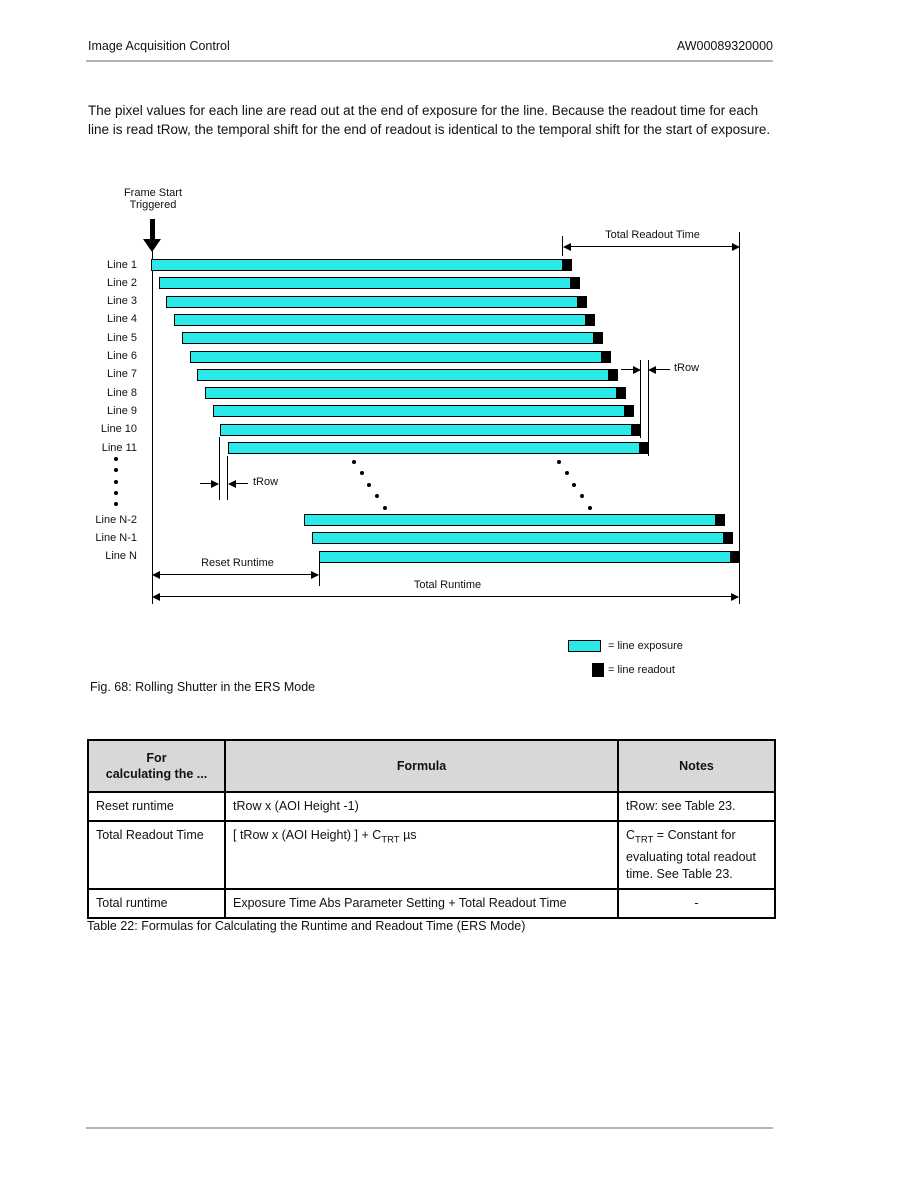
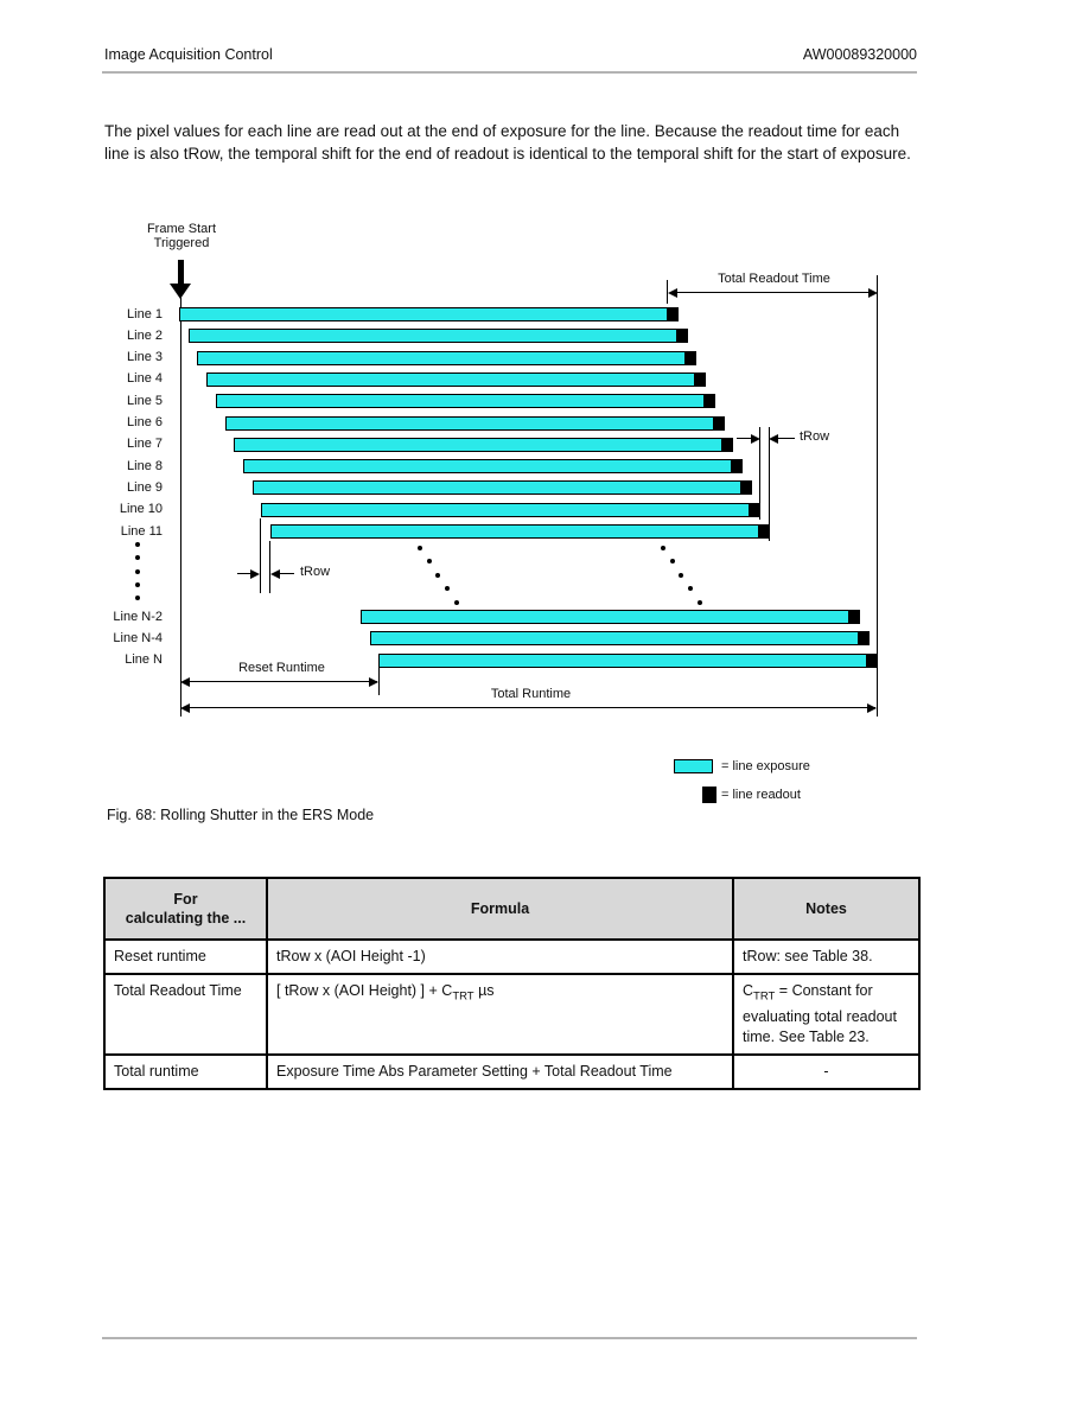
  Image Acquisition Control
  AW00089320000
- The pixel values for each line are read out at the end of exposure for the line. Because the readout time for each line is read tRow, the temporal shift for the end of readout is identical to the temporal shift for the start of exposure.
+ The pixel values for each line are read out at the end of exposure for the line. Because the readout time for each line is also tRow, the temporal shift for the end of readout is identical to the temporal shift for the start of exposure.
  Frame Start
  Triggered
  Total Readout Time
  tRow
  tRow
  Reset Runtime
  Total Runtime
  Line 1
  Line 2
  Line 3
  Line 4
  Line 5
  Line 6
  Line 7
  Line 8
  Line 9
  Line 10
  Line 11
  Line N-2
- Line N-1
+ Line N-4
  Line N
  = line exposure
  = line readout
  Fig. 68: Rolling Shutter in the ERS Mode
  For calculating the ...	Formula	Notes
- Reset runtime	tRow x (AOI Height -1)	tRow: see Table 23.
+ Reset runtime	tRow x (AOI Height -1)	tRow: see Table 38.
  Total Readout Time	[ tRow x (AOI Height) ] + CTRT µs	CTRT = Constant for evaluating total readout time. See Table 23.
  Total runtime	Exposure Time Abs Parameter Setting + Total Readout Time	-
- Table 22: Formulas for Calculating the Runtime and Readout Time (ERS Mode)
